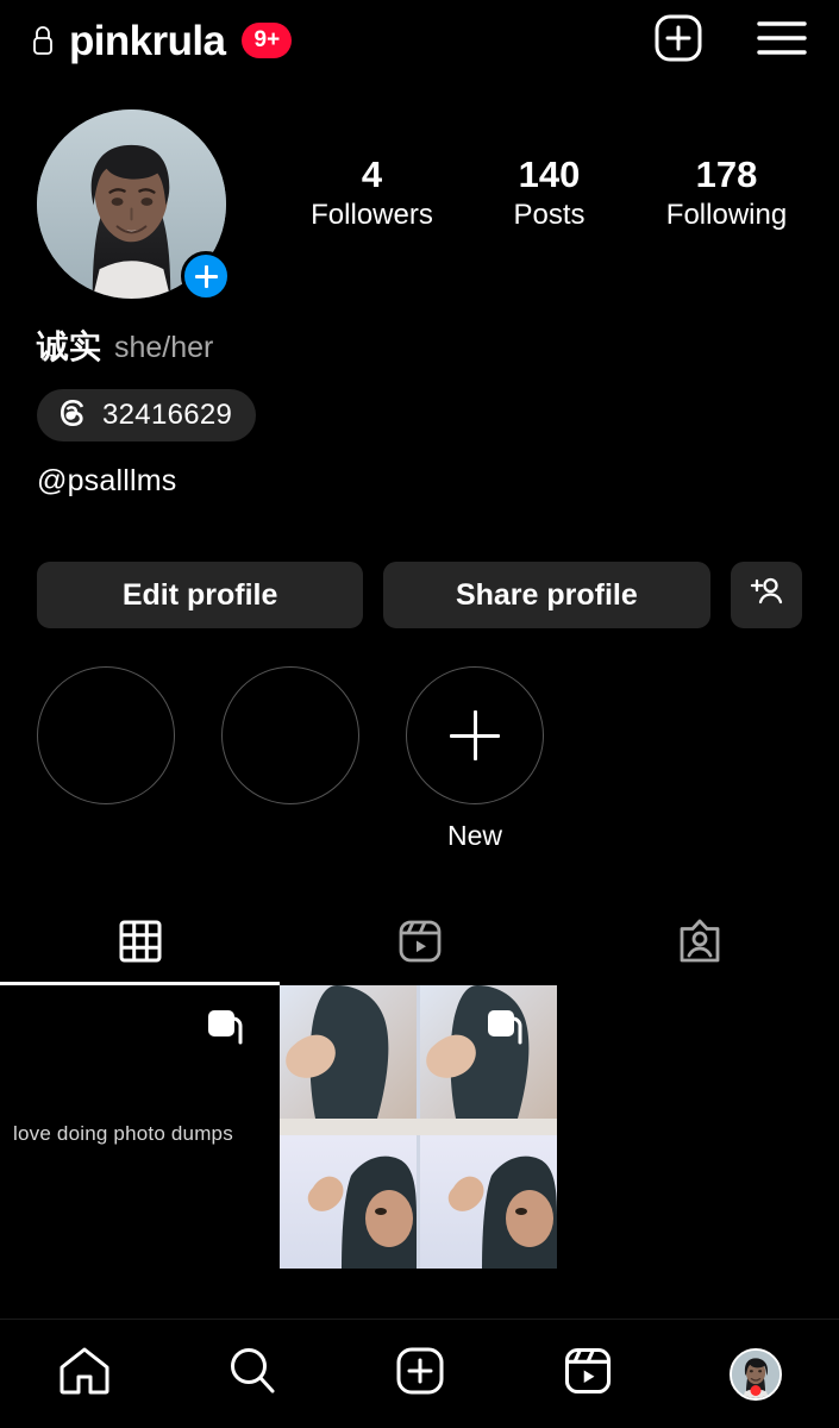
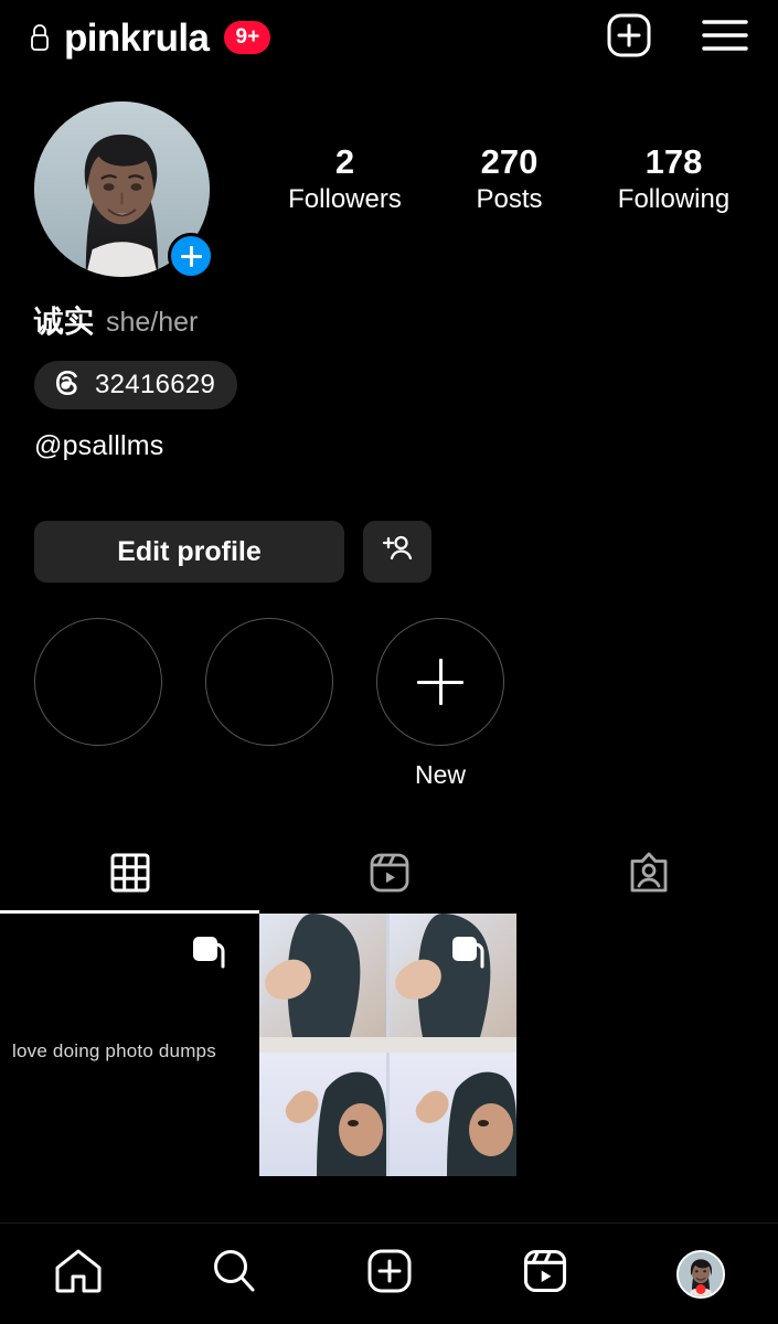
  pinkrula
  9+
- 4
+ 2
  Followers
- 140
+ 270
  Posts
  178
  Following
  诚实
  she/her
  32416629
  @psalllms
  Edit profile
- Share profile
  New
  love doing photo dumps
